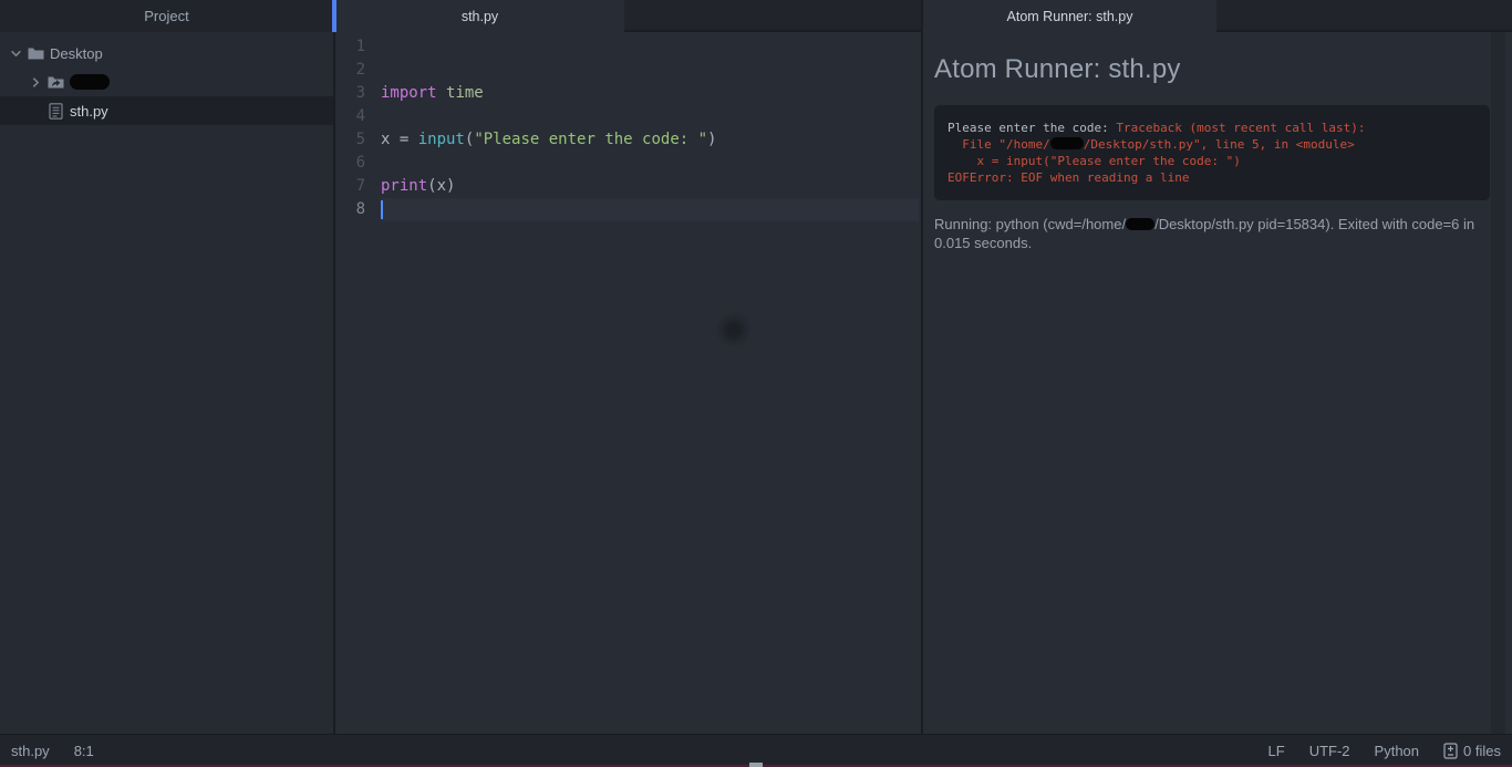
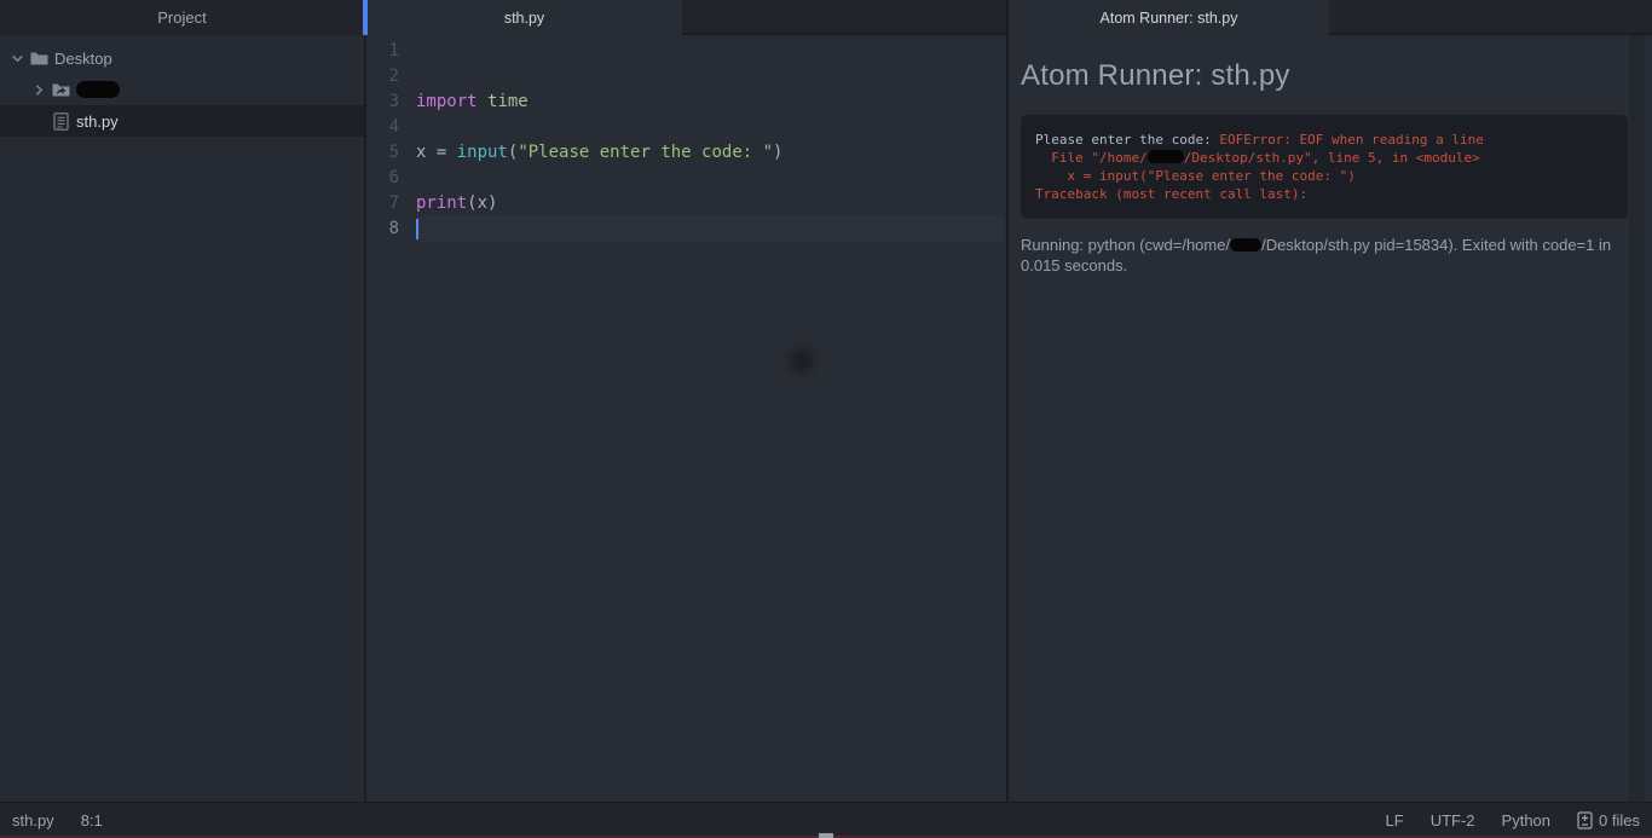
  Project
  Desktop
  sth.py
  sth.py
  1
  2
  3
  import time
  4
  5
  x = input("Please enter the code: ")
  6
  7
  print(x)
  8
  Atom Runner: sth.py
  Atom Runner: sth.py
- Please enter the code: Traceback (most recent call last):
+ Please enter the code: EOFError: EOF when reading a line
  File "/home/ /Desktop/sth.py", line 5, in <module>
  x = input("Please enter the code: ")
- EOFError: EOF when reading a line
+ Traceback (most recent call last):
- Running: python (cwd=/home/ /Desktop/sth.py pid=15834). Exited with code=6 in 0.015 seconds.
+ Running: python (cwd=/home/ /Desktop/sth.py pid=15834). Exited with code=1 in 0.015 seconds.
  sth.py
  8:1
  LF
  UTF-2
  Python
  0 files
